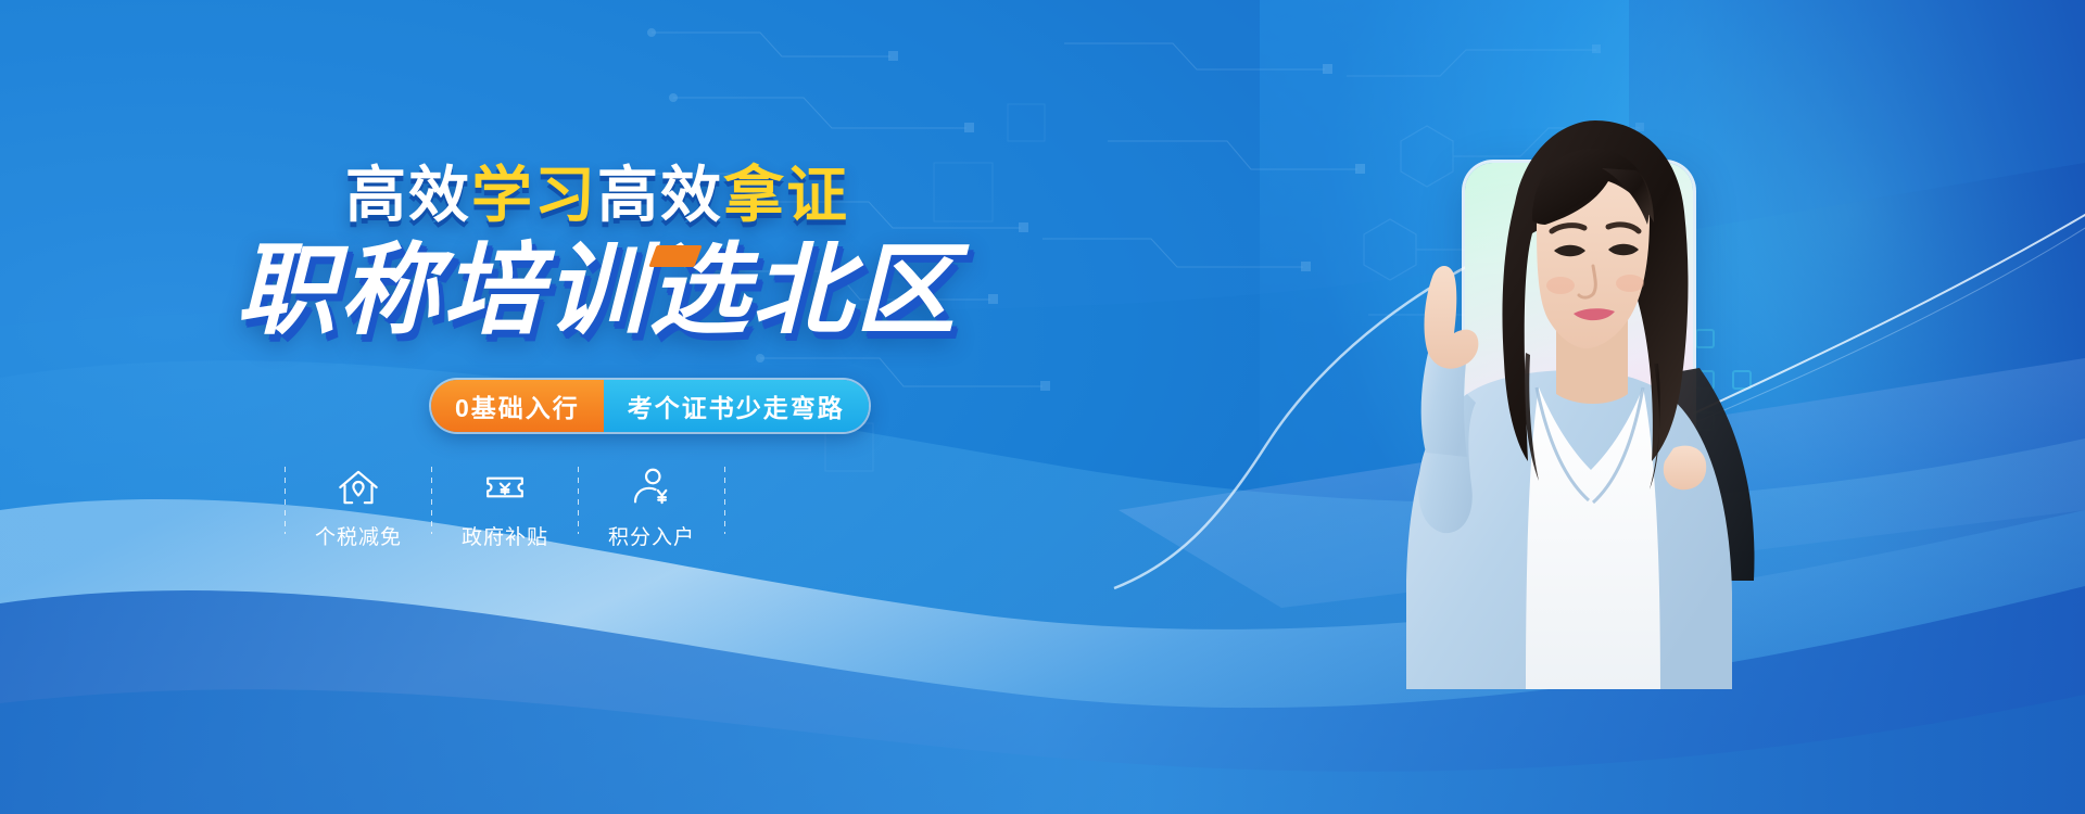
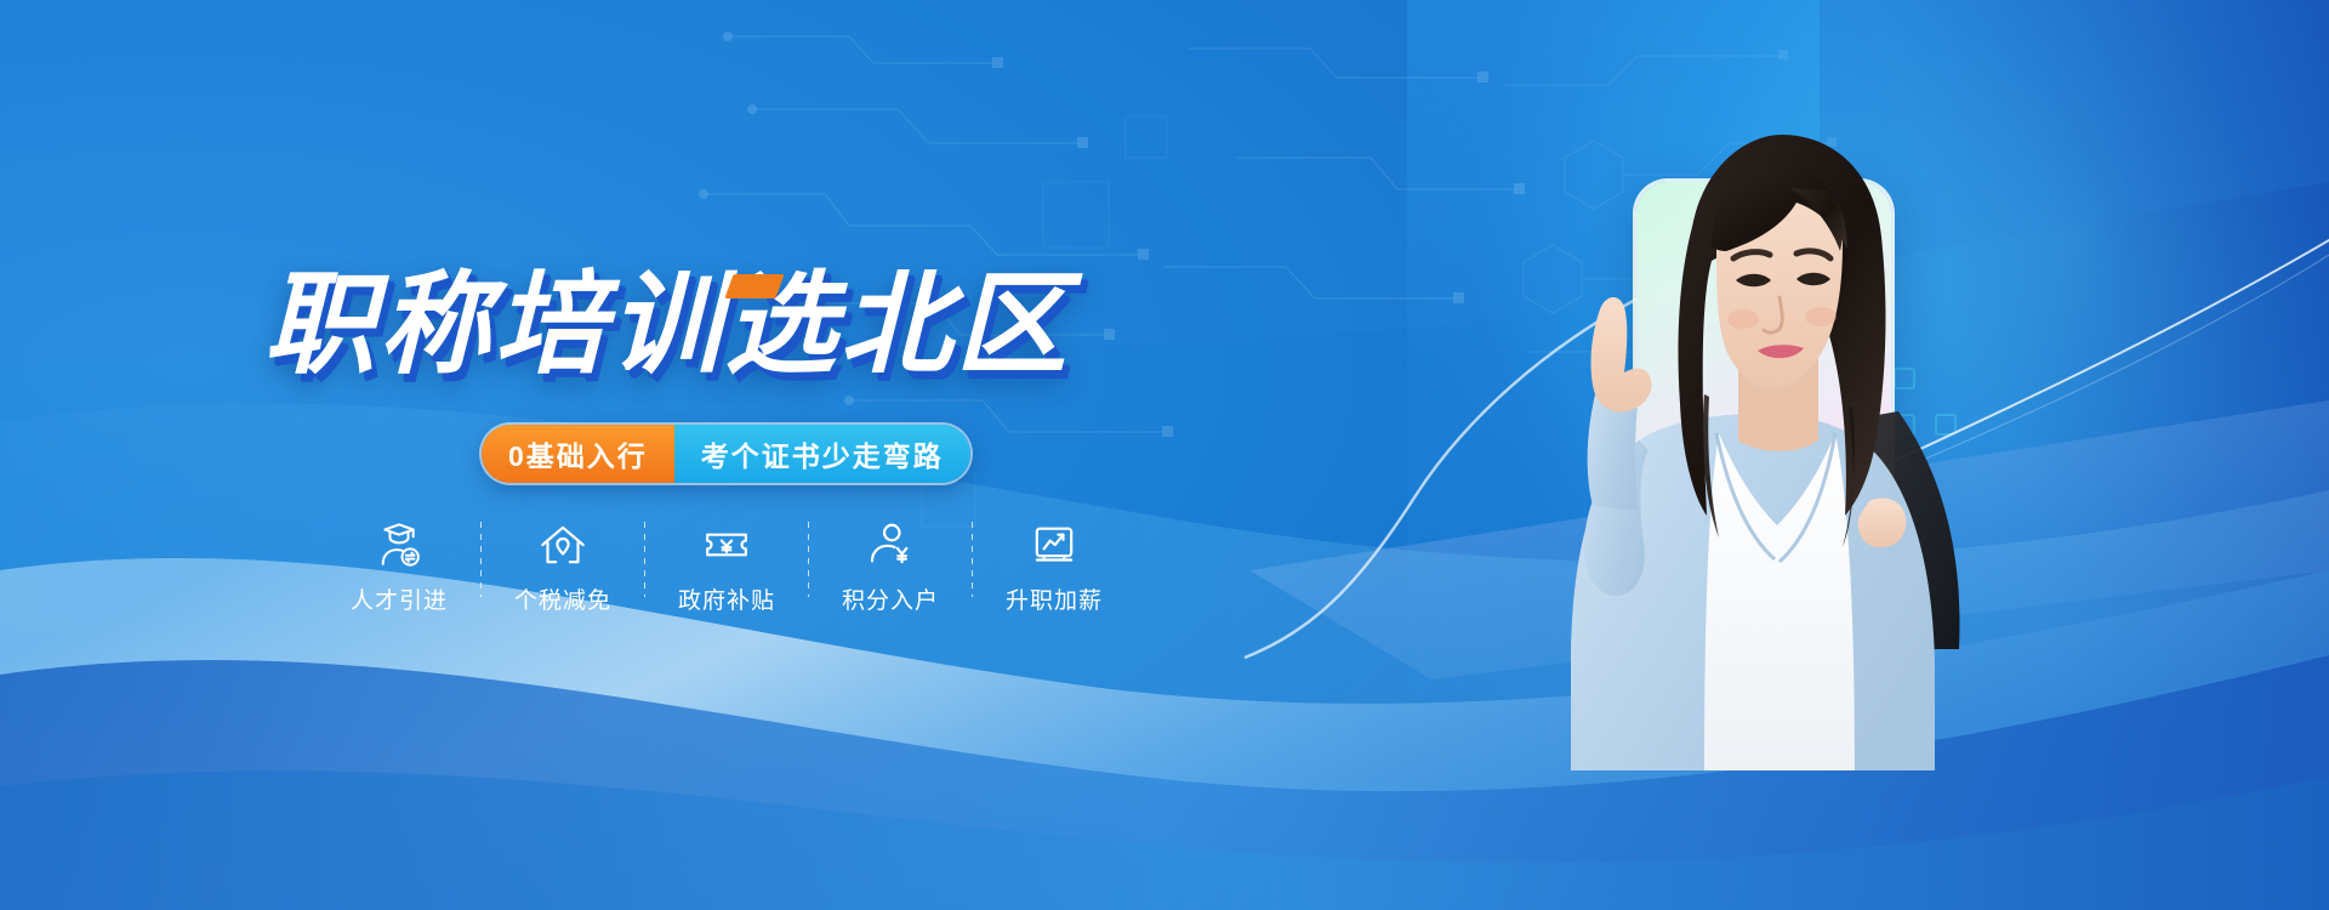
- 高效学习高效拿证
  职称培训选北区
  0基础入行
  考个证书少走弯路
+ 人才引进
  个税减免
  政府补贴
  积分入户
+ 升职加薪
